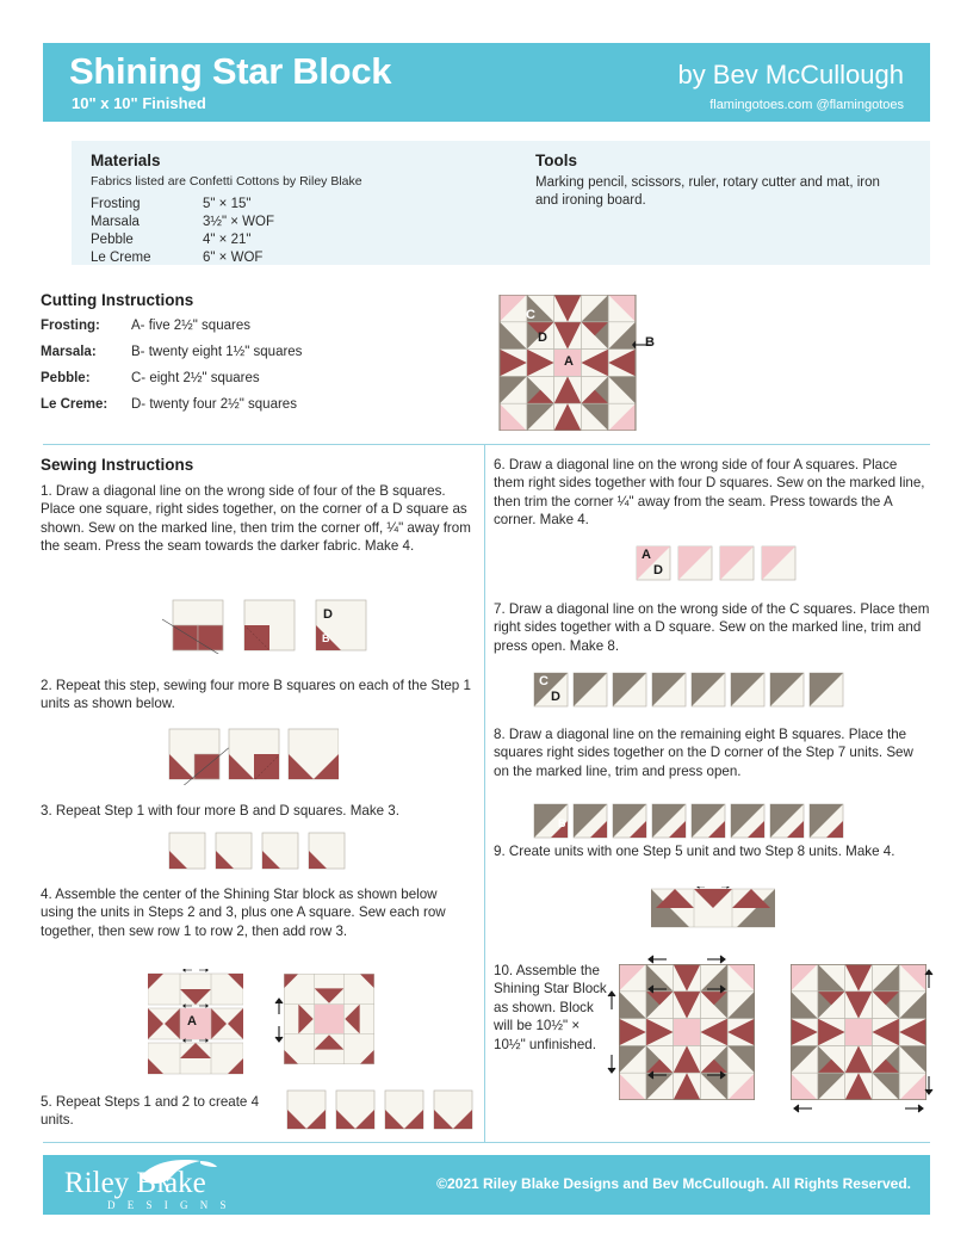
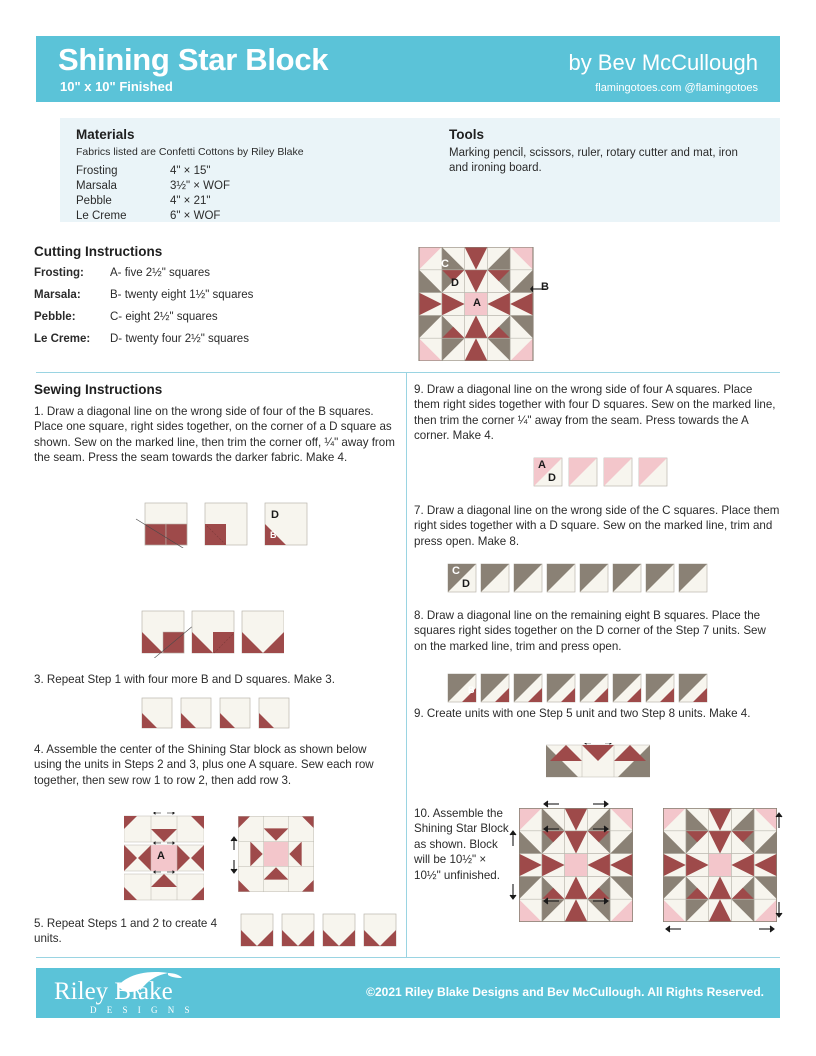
  Shining Star Block
  10" x 10" Finished
  by Bev McCullough
  flamingotoes.com @flamingotoes
  Materials
  Fabrics listed are Confetti Cottons by Riley Blake
  Frosting
- 5" × 15"
+ 4" × 15"
  Marsala
  3½" × WOF
  Pebble
  4" × 21"
  Le Creme
  6" × WOF
  Tools
  Marking pencil, scissors, ruler, rotary cutter and mat, iron and ironing board.
  Cutting Instructions
  Frosting:
  A- five 2½" squares
  Marsala:
  B- twenty eight 1½" squares
  Pebble:
  C- eight 2½" squares
  Le Creme:
  D- twenty four 2½" squares
  C
  D
  A
  B
  Sewing Instructions
  1. Draw a diagonal line on the wrong side of four of the B squares. Place one square, right sides together, on the corner of a D square as shown. Sew on the marked line, then trim the corner off, ¼" away from the seam. Press the seam towards the darker fabric. Make 4.
  D
  B
- 2. Repeat this step, sewing four more B squares on each of the Step 1 units as shown below.
  3. Repeat Step 1 with four more B and D squares. Make 3.
  4. Assemble the center of the Shining Star block as shown below using the units in Steps 2 and 3, plus one A square. Sew each row together, then sew row 1 to row 2, then add row 3.
  A
  5. Repeat Steps 1 and 2 to create 4 units.
- 6. Draw a diagonal line on the wrong side of four A squares. Place them right sides together with four D squares. Sew on the marked line, then trim the corner ¼" away from the seam. Press towards the A corner. Make 4.
+ 9. Draw a diagonal line on the wrong side of four A squares. Place them right sides together with four D squares. Sew on the marked line, then trim the corner ¼" away from the seam. Press towards the A corner. Make 4.
  A
  D
  7. Draw a diagonal line on the wrong side of the C squares. Place them right sides together with a D square. Sew on the marked line, trim and press open. Make 8.
  C
  D
  8. Draw a diagonal line on the remaining eight B squares. Place the squares right sides together on the D corner of the Step 7 units. Sew on the marked line, trim and press open.
  B
  9. Create units with one Step 5 unit and two Step 8 units. Make 4.
  10. Assemble the Shining Star Block as shown. Block will be 10½" × 10½" unfinished.
  Riley Blake
  D E S I G N S
  ©2021 Riley Blake Designs and Bev McCullough. All Rights Reserved.
